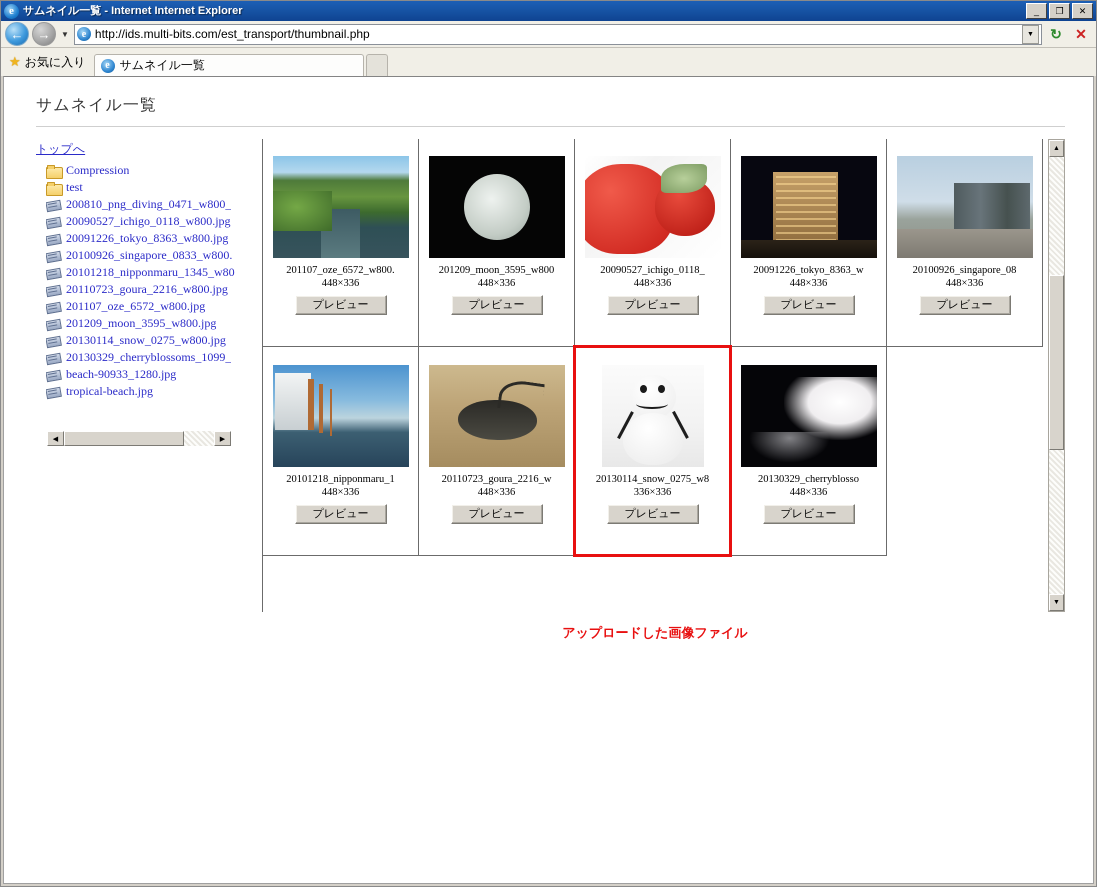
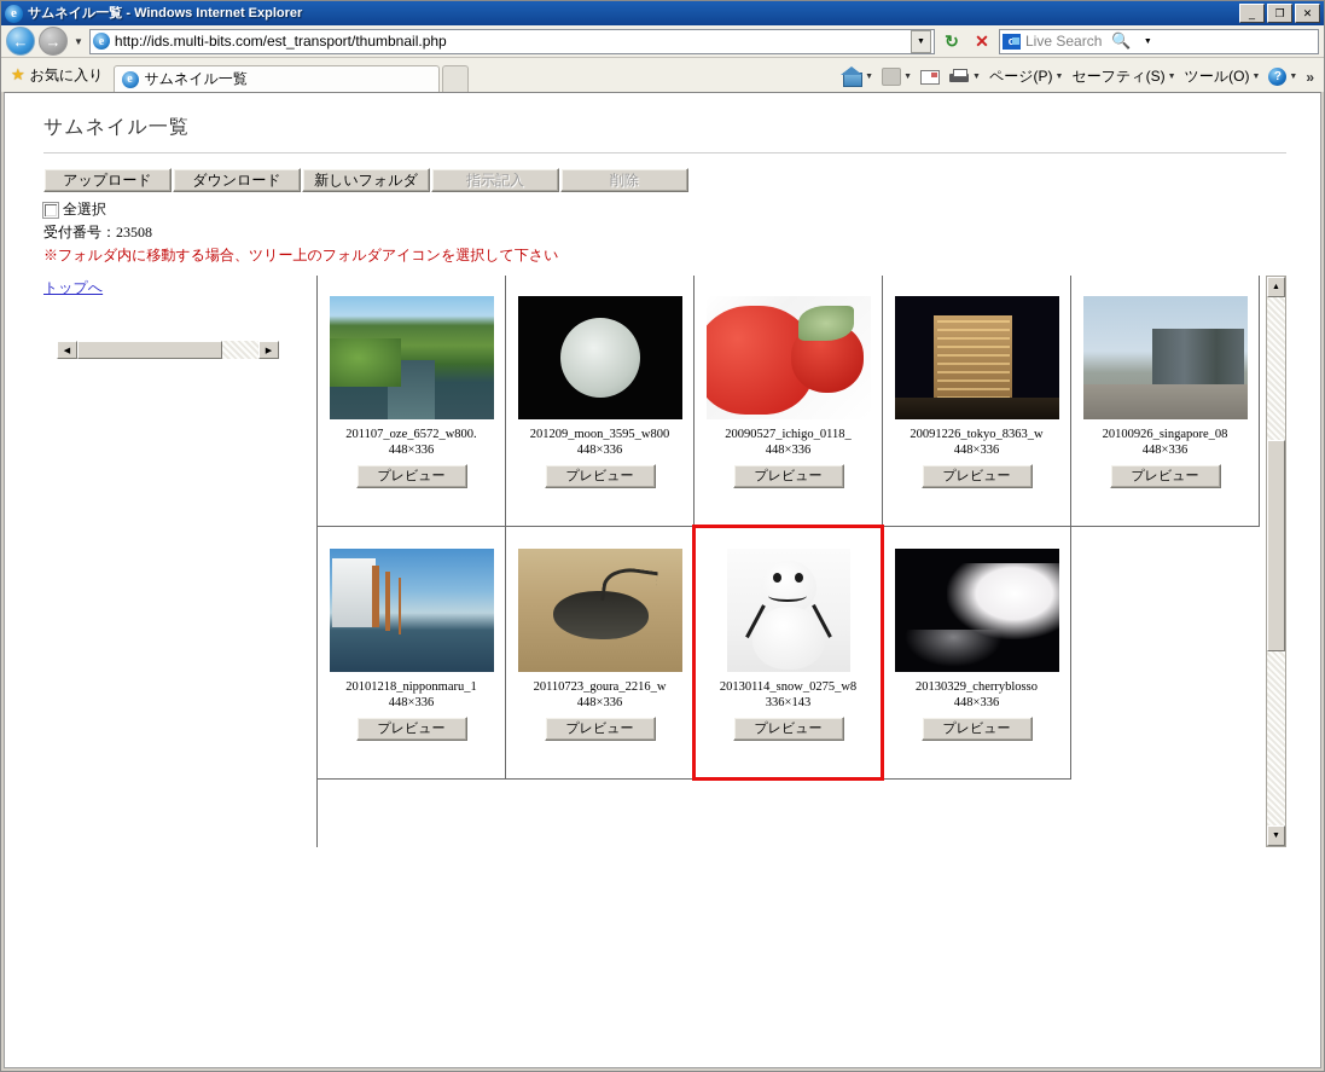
  e
- サムネイル一覧 - Internet Internet Explorer
+ サムネイル一覧 - Windows Internet Explorer
  _
  ❐
  ✕
  ←
  →
  ▼
  e
  http://ids.multi-bits.com/est_transport/thumbnail.php
  ↻
  ✕
+ o
+ Live Search
+ 🔍
  ★
  お気に入り
  e
  サムネイル一覧
+ ページ(P)
+ セーフティ(S)
+ ツール(O)
+ ?
+ »
  サムネイル一覧
+ アップロード
+ ダウンロード
+ 新しいフォルダ
+ 指示記入
+ 削除
+ 全選択
+ 受付番号：23508
+ ※フォルダ内に移動する場合、ツリー上のフォルダアイコンを選択して下さい
  トップへ
- Compression
- test
- 200810_png_diving_0471_w800_
- 20090527_ichigo_0118_w800.jpg
- 20091226_tokyo_8363_w800.jpg
- 20100926_singapore_0833_w800.
- 20101218_nipponmaru_1345_w80
- 20110723_goura_2216_w800.jpg
- 201107_oze_6572_w800.jpg
- 201209_moon_3595_w800.jpg
- 20130114_snow_0275_w800.jpg
- 20130329_cherryblossoms_1099_
- beach-90933_1280.jpg
- tropical-beach.jpg
  201107_oze_6572_w800.
  448×336
  プレビュー
  201209_moon_3595_w800
  448×336
  プレビュー
  20090527_ichigo_0118_
  448×336
  プレビュー
  20091226_tokyo_8363_w
  448×336
  プレビュー
  20100926_singapore_08
  448×336
  プレビュー
  20101218_nipponmaru_1
  448×336
  プレビュー
  20110723_goura_2216_w
  448×336
  プレビュー
  20130114_snow_0275_w8
- 336×336
+ 336×143
  プレビュー
  20130329_cherryblosso
  448×336
  プレビュー
- アップロードした画像ファイル
